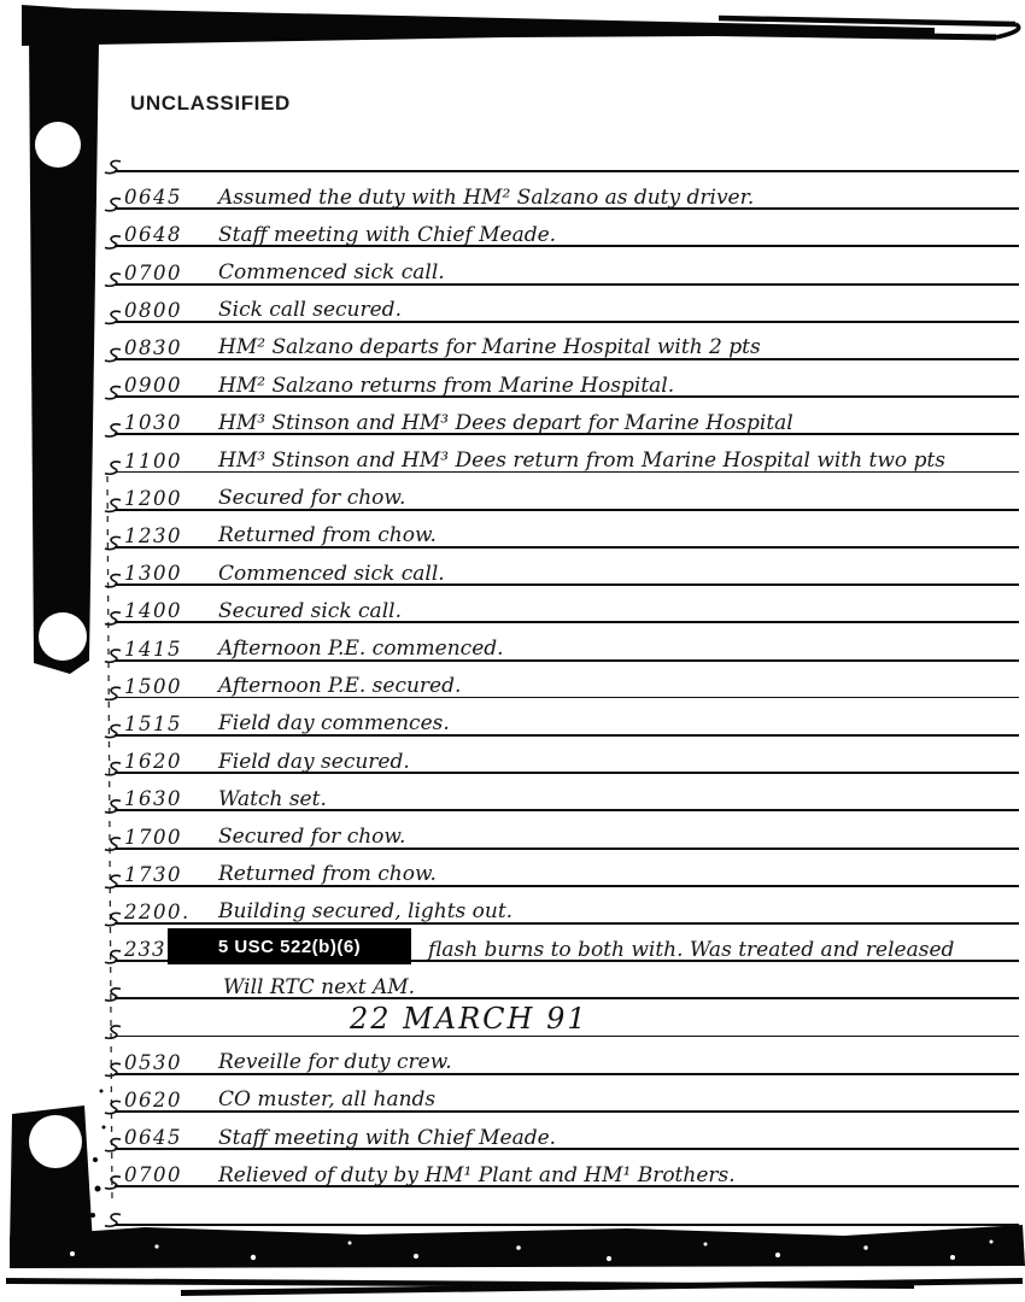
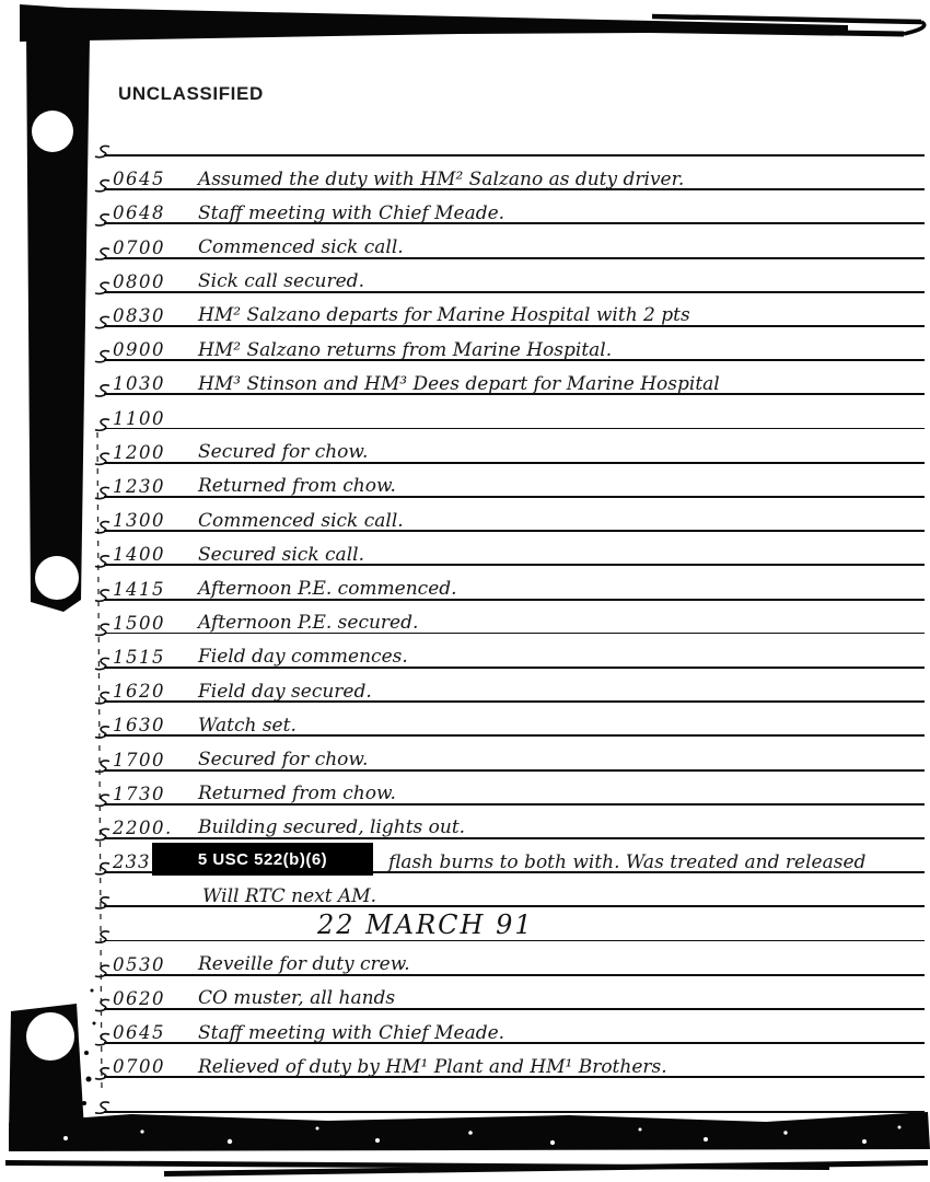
  UNCLASSIFIED
  0645
  Assumed the duty with HM² Salzano as duty driver.
  0648
  Staff meeting with Chief Meade.
  0700
  Commenced sick call.
  0800
  Sick call secured.
  0830
  HM² Salzano departs for Marine Hospital with 2 pts
  0900
  HM² Salzano returns from Marine Hospital.
  1030
  HM³ Stinson and HM³ Dees depart for Marine Hospital
  1100
- HM³ Stinson and HM³ Dees return from Marine Hospital with two pts
  1200
  Secured for chow.
  1230
  Returned from chow.
  1300
  Commenced sick call.
  1400
  Secured sick call.
  1415
  Afternoon P.E. commenced.
  1500
  Afternoon P.E. secured.
  1515
  Field day commences.
  1620
  Field day secured.
  1630
  Watch set.
  1700
  Secured for chow.
  1730
  Returned from chow.
  2200.
  Building secured, lights out.
  233
  5 USC 522(b)(6)
  flash burns to both with. Was treated and released
  Will RTC next AM.
  22 MARCH 91
  0530
  Reveille for duty crew.
  0620
  CO muster, all hands
  0645
  Staff meeting with Chief Meade.
  0700
  Relieved of duty by HM¹ Plant and HM¹ Brothers.
